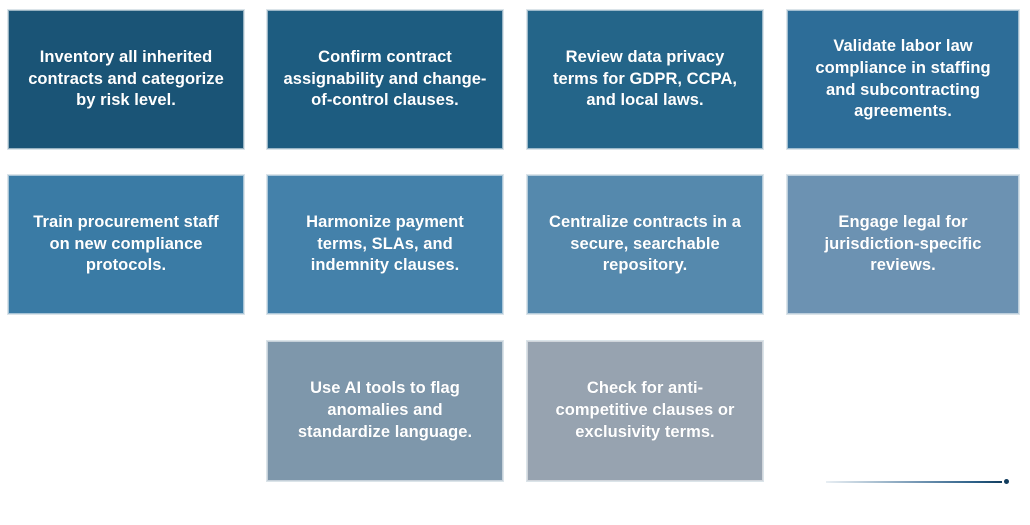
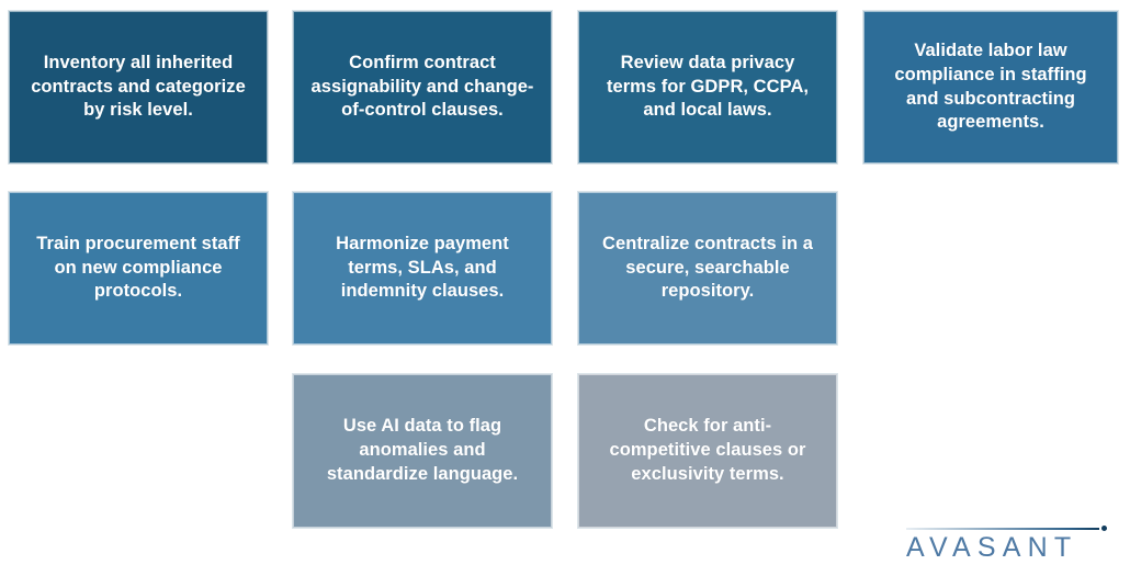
  Inventory all inherited contracts and categorize by risk level.
  Confirm contract assignability and change-of-control clauses.
  Review data privacy terms for GDPR, CCPA, and local laws.
  Validate labor law compliance in staffing and subcontracting agreements.
  Train procurement staff on new compliance protocols.
  Harmonize payment terms, SLAs, and indemnity clauses.
  Centralize contracts in a secure, searchable repository.
- Engage legal for jurisdiction-specific reviews.
- Use AI tools to flag anomalies and standardize language.
+ Use AI data to flag anomalies and standardize language.
  Check for anti-competitive clauses or exclusivity terms.
+ AVASANT
